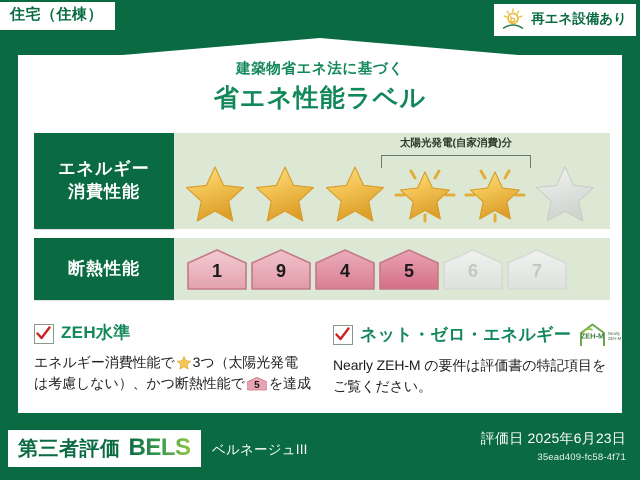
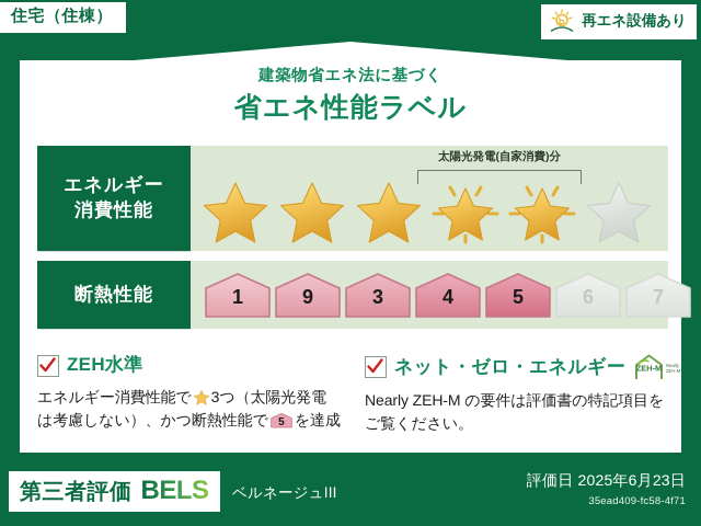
  住宅（住棟）
  再エネ設備あり
  建築物省エネ法に基づく
  省エネ性能ラベル
  エネルギー
  消費性能
  太陽光発電(自家消費)分
  断熱性能
  1
  9
+ 3
  4
  5
  6
  7
  ZEH水準
  エネルギー消費性能で 3つ（太陽光発電は考慮しない）、かつ断熱性能で
  5
  を達成
  ネット・ゼロ・エネルギー
  ZEH-M
  Nearly ZEH-M の要件は評価書の特記項目をご覧ください。
  第三者評価
  BELS
  ベルネージュIII
  評価日 2025年6月23日
  35ead409-fc58-4f71
